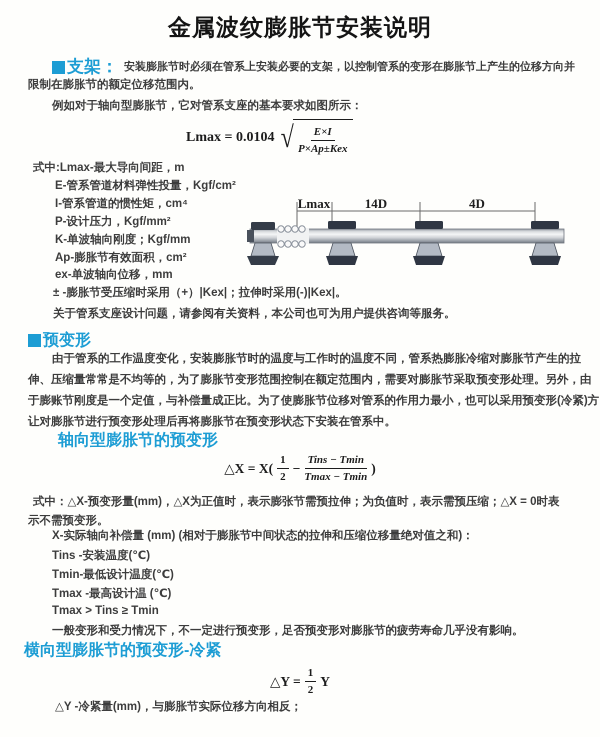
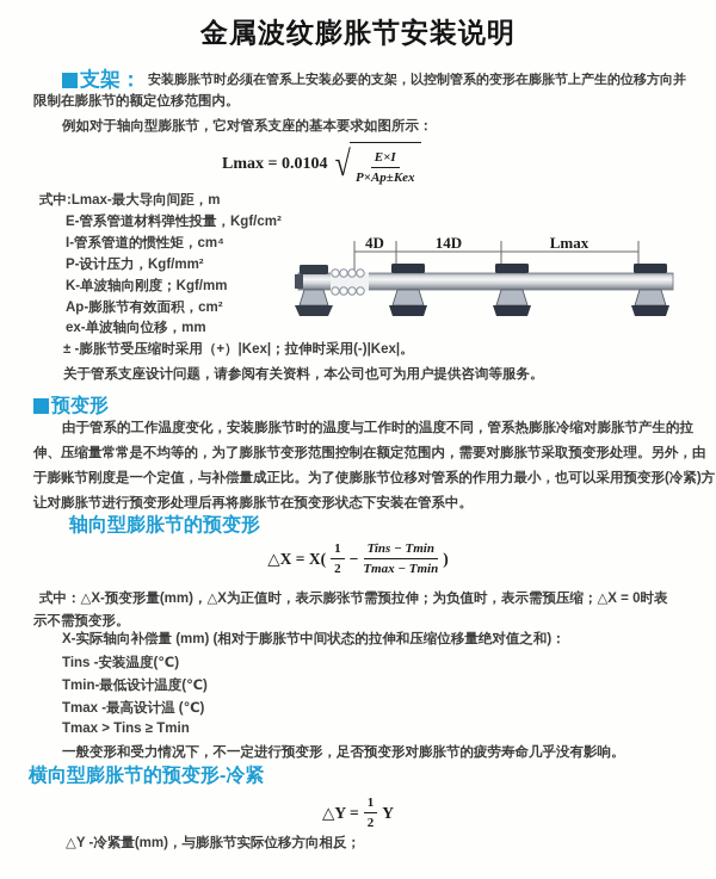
  金属波纹膨胀节安装说明
  支架：
  安装膨胀节时必须在管系上安装必要的支架，以控制管系的变形在膨胀节上产生的位移方向并
  限制在膨胀节的额定位移范围内。
  例如对于轴向型膨胀节，它对管系支座的基本要求如图所示：
  Lmax = 0.0104
  √
  E×I
  P×Ap±Kex
  式中:Lmax-最大导向间距，m
  E-管系管道材料弹性投量，Kgf/cm²
  I-管系管道的惯性矩，cm⁴
  P-设计压力，Kgf/mm²
  K-单波轴向刚度；Kgf/mm
  Ap-膨胀节有效面积，cm²
  ex-单波轴向位移，mm
  ± -膨胀节受压缩时采用（+）|Kex|；拉伸时采用(-)|Kex|。
  关于管系支座设计问题，请参阅有关资料，本公司也可为用户提供咨询等服务。
- Lmax
+ 4D
  14D
- 4D
+ Lmax
  预变形
  由于管系的工作温度变化，安装膨胀节时的温度与工作时的温度不同，管系热膨胀冷缩对膨胀节产生的拉
  伸、压缩量常常是不均等的，为了膨胀节变形范围控制在额定范围内，需要对膨胀节采取预变形处理。另外，由
  于膨账节刚度是一个定值，与补偿量成正比。为了使膨胀节位移对管系的作用力最小，也可以采用预变形(冷紧)方
  让对膨胀节进行预变形处理后再将膨胀节在预变形状态下安装在管系中。
  轴向型膨胀节的预变形
  △X = X(
  1
  2
  −
  Tins − Tmin
  Tmax − Tmin
  )
  式中：△X-预变形量(mm)，△X为正值时，表示膨张节需预拉伸；为负值时，表示需预压缩；△X = 0时表
  示不需预变形。
  X-实际轴向补偿量 (mm) (相对于膨胀节中间状态的拉伸和压缩位移量绝对值之和)：
  Tins -安装温度(℃)
  Tmin-最低设计温度(℃)
  Tmax -最高设计温 (℃)
  Tmax > Tins ≥ Tmin
  一般变形和受力情况下，不一定进行预变形，足否预变形对膨胀节的疲劳寿命几乎没有影响。
  横向型膨胀节的预变形-冷紧
  △Y =
  1
  2
  Y
  △Y -冷紧量(mm)，与膨胀节实际位移方向相反；
